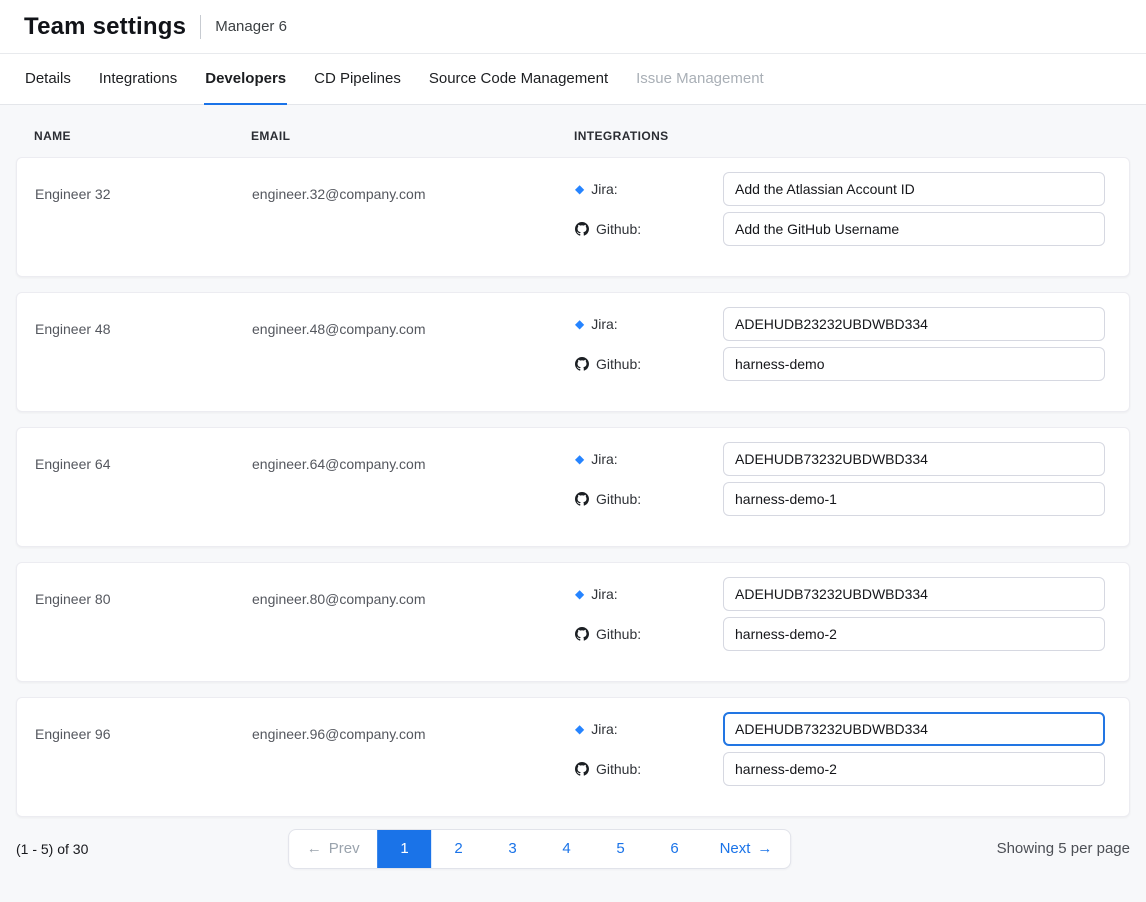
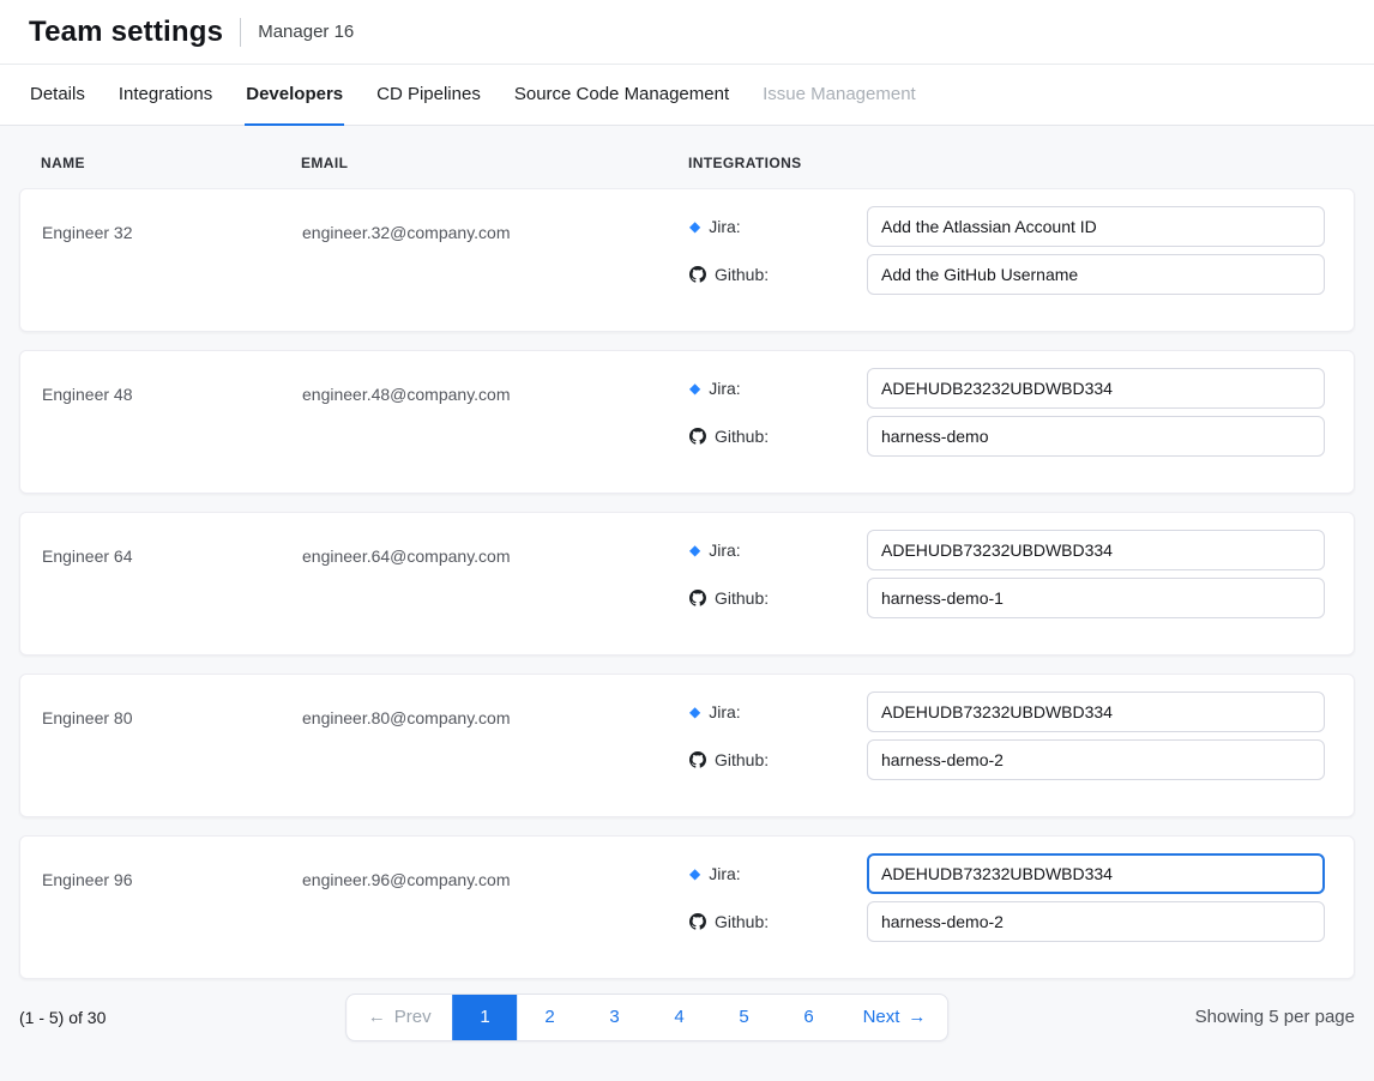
  Team settings
- Manager 6
+ Manager 16
  Details
  Integrations
  Developers
  CD Pipelines
  Source Code Management
  Issue Management
  NAME
  EMAIL
  INTEGRATIONS
  Engineer 32
  engineer.32@company.com
  ◆
  Jira:
  Add the Atlassian Account ID
  Github:
  Add the GitHub Username
  Engineer 48
  engineer.48@company.com
  ◆
  Jira:
  ADEHUDB23232UBDWBD334
  Github:
  harness-demo
  Engineer 64
  engineer.64@company.com
  ◆
  Jira:
  ADEHUDB73232UBDWBD334
  Github:
  harness-demo-1
  Engineer 80
  engineer.80@company.com
  ◆
  Jira:
  ADEHUDB73232UBDWBD334
  Github:
  harness-demo-2
  Engineer 96
  engineer.96@company.com
  ◆
  Jira:
  ADEHUDB73232UBDWBD334
  Github:
  harness-demo-2
  (1 - 5) of 30
  ←
  Prev
  1
  2
  3
  4
  5
  6
  Next
  →
  Showing 5 per page
